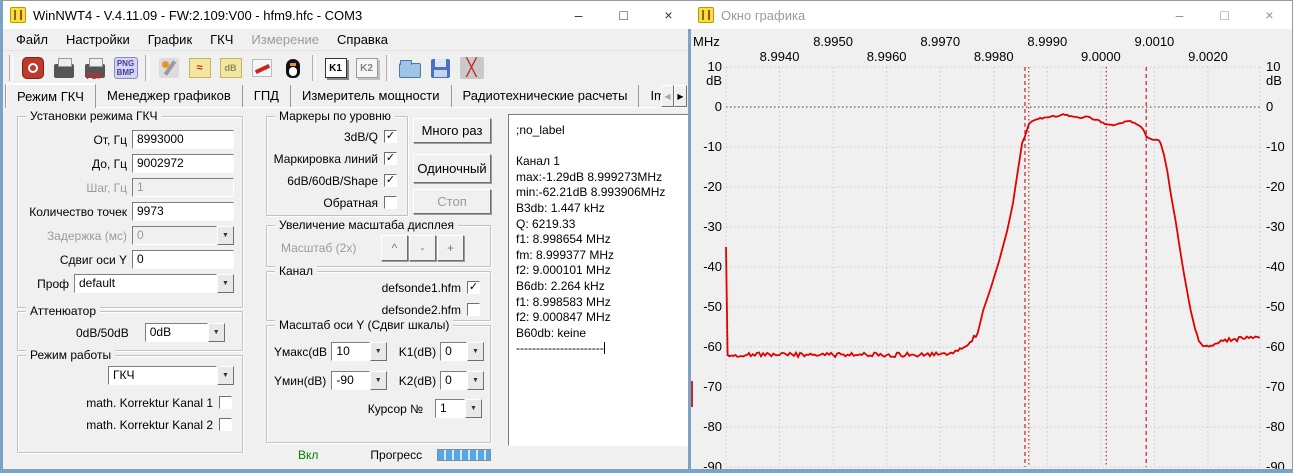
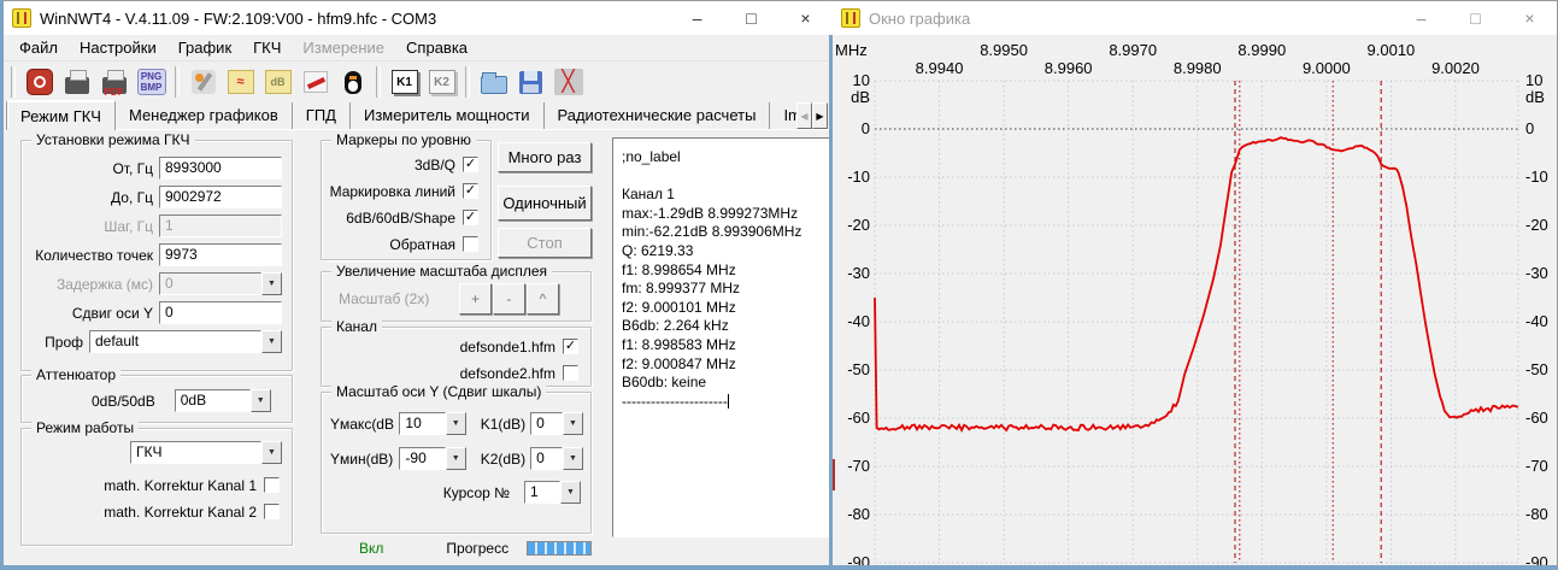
  WinNWT4 - V.4.11.09 - FW:2.109:V00 - hfm9.hfc - COM3
  –
  □
  ×
  Файл
  Настройки
  График
  ГКЧ
  Измерение
  Справка
  PDF
  PNG
  BMP
  ≈
  dB
  K1
  K2
  ╳
  Режим ГКЧ
  Менеджер графиков
  ГПД
  Измеритель мощности
  Радиотехнические расчеты
  ◀
  ▶
  Установки режима ГКЧ
  От, Гц
  8993000
  До, Гц
  9002972
  Шаг, Гц
  1
  Количество точек
  9973
  Задержка (мс)
  0
  Сдвиг оси Y
  0
  Проф
  default
  Аттенюатор
  0dB/50dB
  0dB
  Режим работы
  ГКЧ
  math. Korrektur Kanal 1
  math. Korrektur Kanal 2
  Маркеры по уровню
  3dB/Q
  ✓
  Маркировка линий
  ✓
  6dB/60dB/Shape
  ✓
  Обратная
  Много раз
  Одиночный
  Стоп
  Увеличение масштаба дисплея
  Масштаб (2x)
- ^
+ +
  -
- +
+ ^
  Канал
  defsonde1.hfm
  ✓
  defsonde2.hfm
  Масштаб оси Y (Сдвиг шкалы)
  Yмакс(dB
  10
  K1(dB)
  0
  Yмин(dB)
  -90
  K2(dB)
  0
  Курсор №
  1
  Вкл
  Прогресс
  ;no_label
  Канал 1
  max:-1.29dB 8.999273MHz
  min:-62.21dB 8.993906MHz
- B3db: 1.447 kHz
  Q: 6219.33
  f1: 8.998654 MHz
  fm: 8.999377 MHz
  f2: 9.000101 MHz
  B6db: 2.264 kHz
  f1: 8.998583 MHz
  f2: 9.000847 MHz
  B60db: keine
  ----------------------
  Окно графика
  –
  □
  ×
  10
  10
  0
  0
  -10
  -10
  -20
  -20
  -30
  -30
  -40
  -40
  -50
  -50
  -60
  -60
  -70
  -70
  -80
  -80
  -90
  -90
  dB
  dB
  8.9940
  8.9950
  8.9960
  8.9970
  8.9980
  8.9990
  9.0000
  9.0010
  9.0020
  MHz
